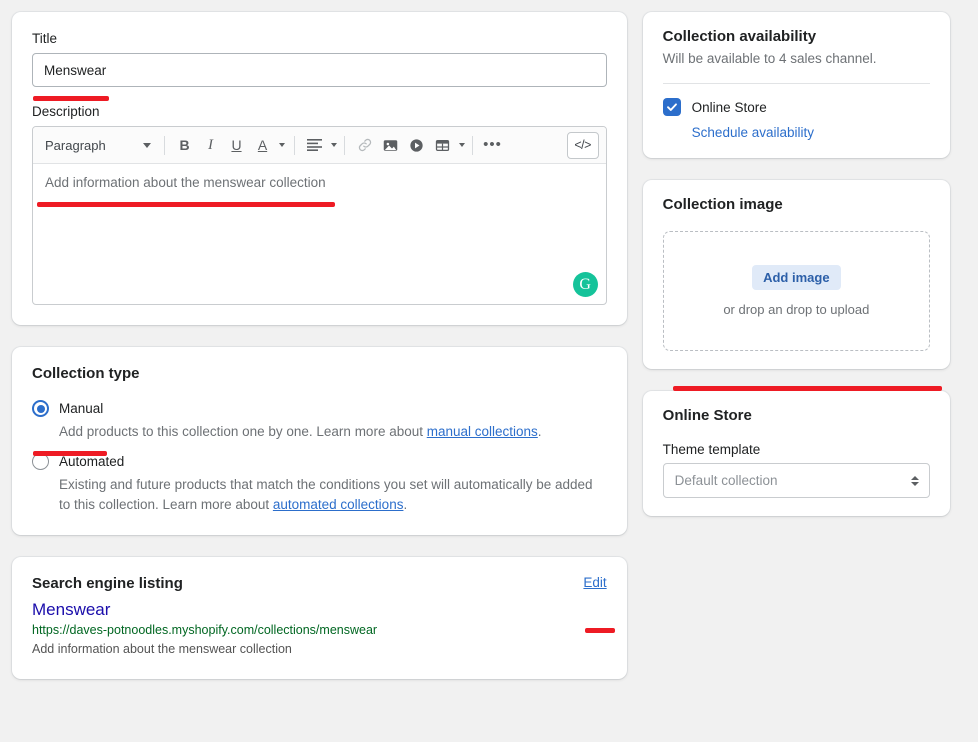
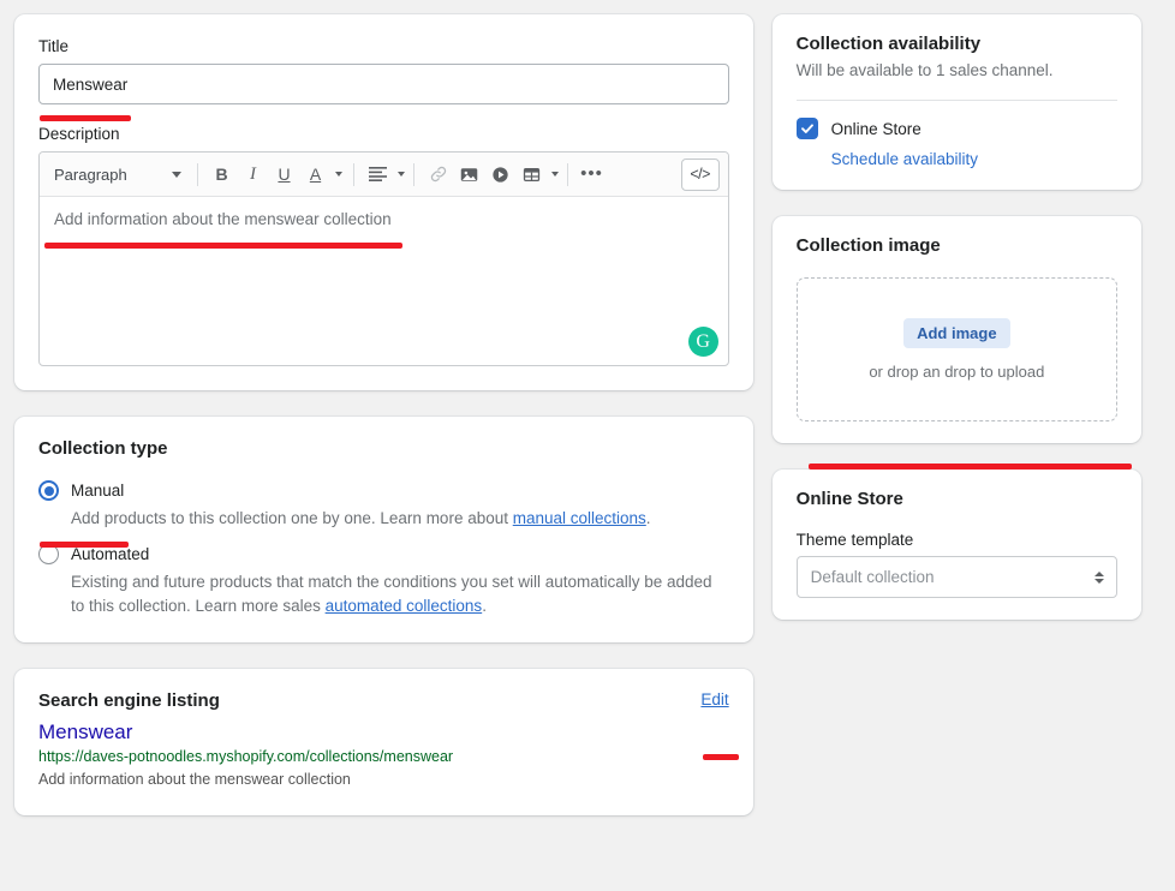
  Title
  Menswear
  Description
  Paragraph
  B
  I
  U
  A
  •••
  </>
  Add information about the menswear collection
  G
  Collection type
  Manual
  Add products to this collection one by one. Learn more about manual collections.
  Automated
- Existing and future products that match the conditions you set will automatically be added to this collection. Learn more about automated collections.
+ Existing and future products that match the conditions you set will automatically be added to this collection. Learn more sales automated collections.
  Search engine listing
  Edit
  Menswear
  https://daves-potnoodles.myshopify.com/collections/menswear
  Add information about the menswear collection
  Collection availability
- Will be available to 4 sales channel.
+ Will be available to 1 sales channel.
  Online Store
  Schedule availability
  Collection image
  Add image
  or drop an drop to upload
  Online Store
  Theme template
  Default collection
